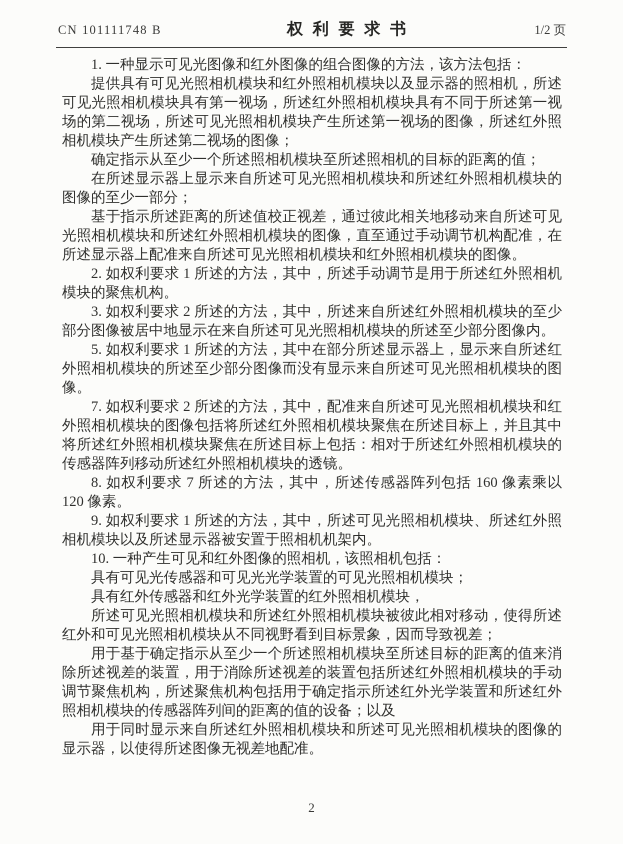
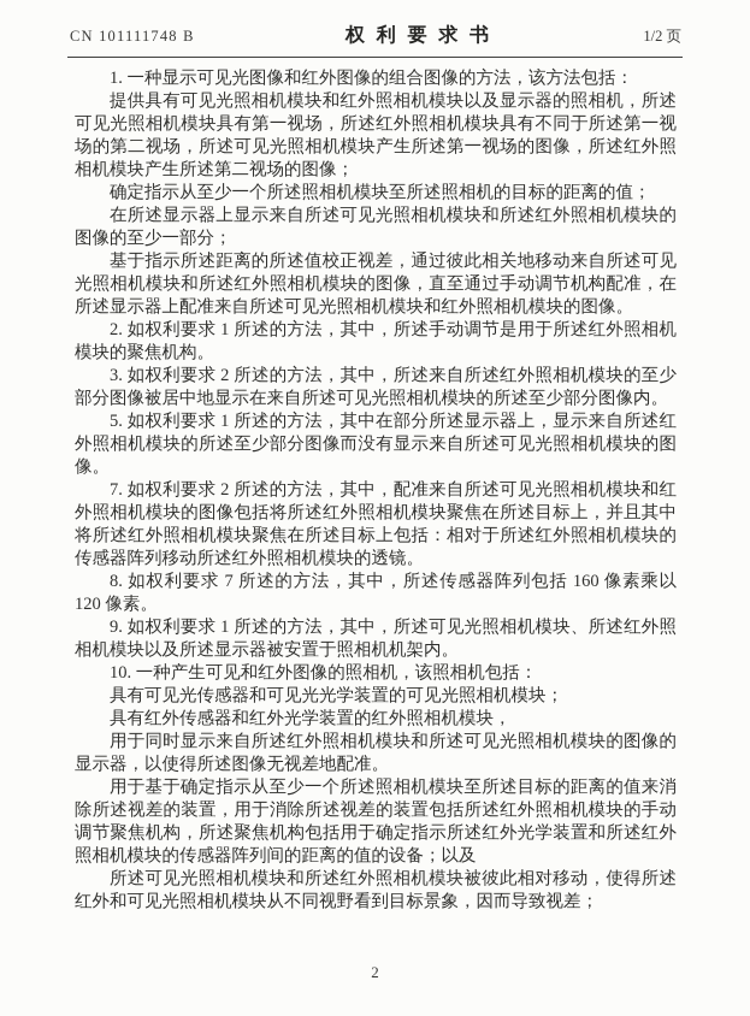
  CN 101111748 B
  权 利 要 求 书
  1/2 页
  1. 一种显示可见光图像和红外图像的组合图像的方法，该方法包括：
  提供具有可见光照相机模块和红外照相机模块以及显示器的照相机，所述可见光照相机模块具有第一视场，所述红外照相机模块具有不同于所述第一视场的第二视场，所述可见光照相机模块产生所述第一视场的图像，所述红外照相机模块产生所述第二视场的图像；
  确定指示从至少一个所述照相机模块至所述照相机的目标的距离的值；
  在所述显示器上显示来自所述可见光照相机模块和所述红外照相机模块的图像的至少一部分；
  基于指示所述距离的所述值校正视差，通过彼此相关地移动来自所述可见光照相机模块和所述红外照相机模块的图像，直至通过手动调节机构配准，在所述显示器上配准来自所述可见光照相机模块和红外照相机模块的图像。
  2. 如权利要求 1 所述的方法，其中，所述手动调节是用于所述红外照相机模块的聚焦机构。
  3. 如权利要求 2 所述的方法，其中，所述来自所述红外照相机模块的至少部分图像被居中地显示在来自所述可见光照相机模块的所述至少部分图像内。
  5. 如权利要求 1 所述的方法，其中在部分所述显示器上，显示来自所述红外照相机模块的所述至少部分图像而没有显示来自所述可见光照相机模块的图像。
  7. 如权利要求 2 所述的方法，其中，配准来自所述可见光照相机模块和红外照相机模块的图像包括将所述红外照相机模块聚焦在所述目标上，并且其中将所述红外照相机模块聚焦在所述目标上包括：相对于所述红外照相机模块的传感器阵列移动所述红外照相机模块的透镜。
  8. 如权利要求 7 所述的方法，其中，所述传感器阵列包括 160 像素乘以 120 像素。
  9. 如权利要求 1 所述的方法，其中，所述可见光照相机模块、所述红外照相机模块以及所述显示器被安置于照相机机架内。
  10. 一种产生可见和红外图像的照相机，该照相机包括：
  具有可见光传感器和可见光光学装置的可见光照相机模块；
  具有红外传感器和红外光学装置的红外照相机模块，
- 所述可见光照相机模块和所述红外照相机模块被彼此相对移动，使得所述红外和可见光照相机模块从不同视野看到目标景象，因而导致视差；
+ 用于同时显示来自所述红外照相机模块和所述可见光照相机模块的图像的显示器，以使得所述图像无视差地配准。
  用于基于确定指示从至少一个所述照相机模块至所述目标的距离的值来消除所述视差的装置，用于消除所述视差的装置包括所述红外照相机模块的手动调节聚焦机构，所述聚焦机构包括用于确定指示所述红外光学装置和所述红外照相机模块的传感器阵列间的距离的值的设备；以及
- 用于同时显示来自所述红外照相机模块和所述可见光照相机模块的图像的显示器，以使得所述图像无视差地配准。
+ 所述可见光照相机模块和所述红外照相机模块被彼此相对移动，使得所述红外和可见光照相机模块从不同视野看到目标景象，因而导致视差；
  2
